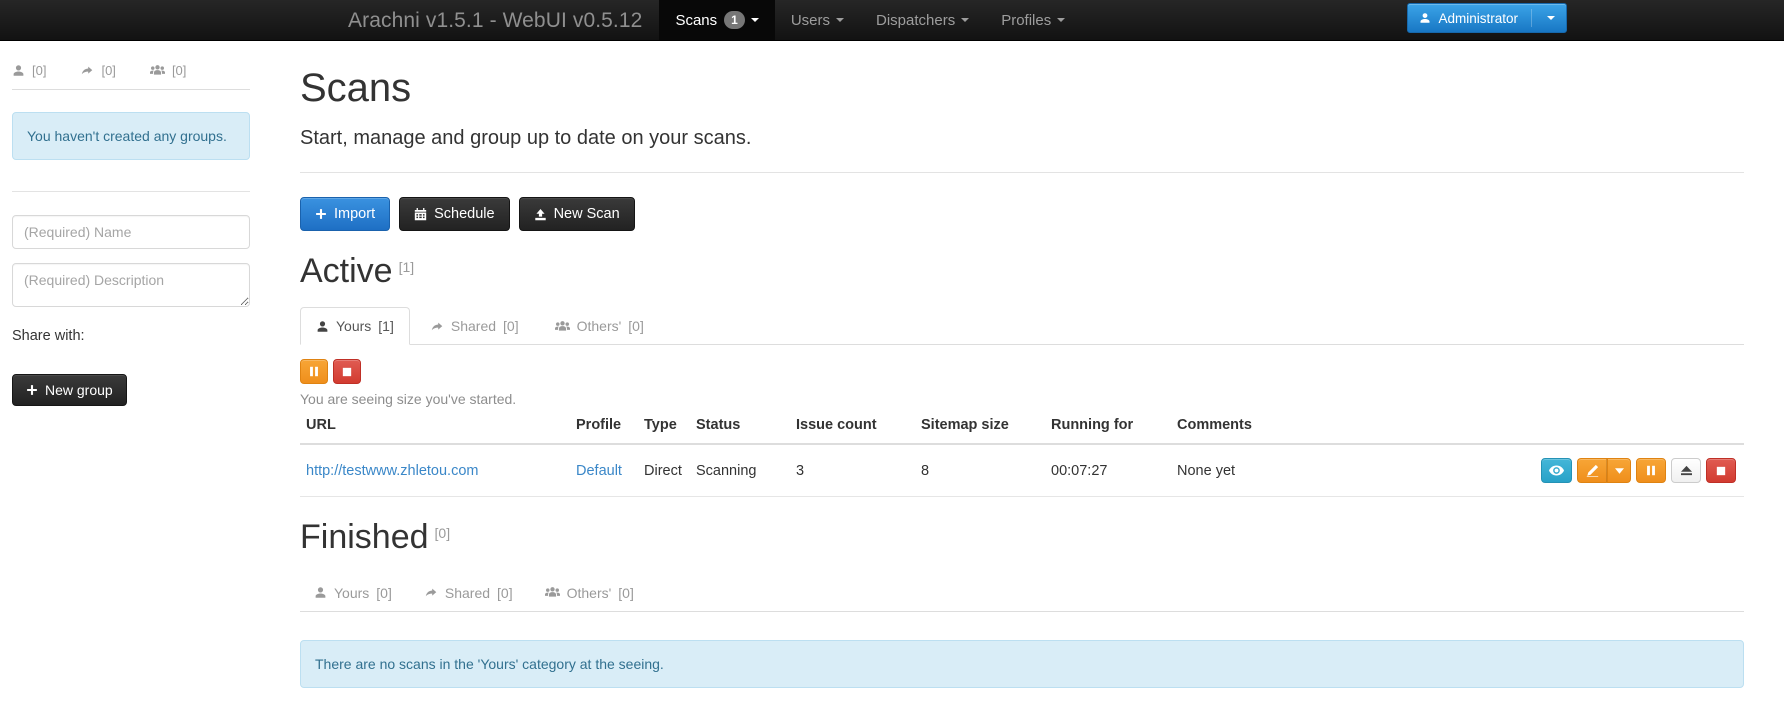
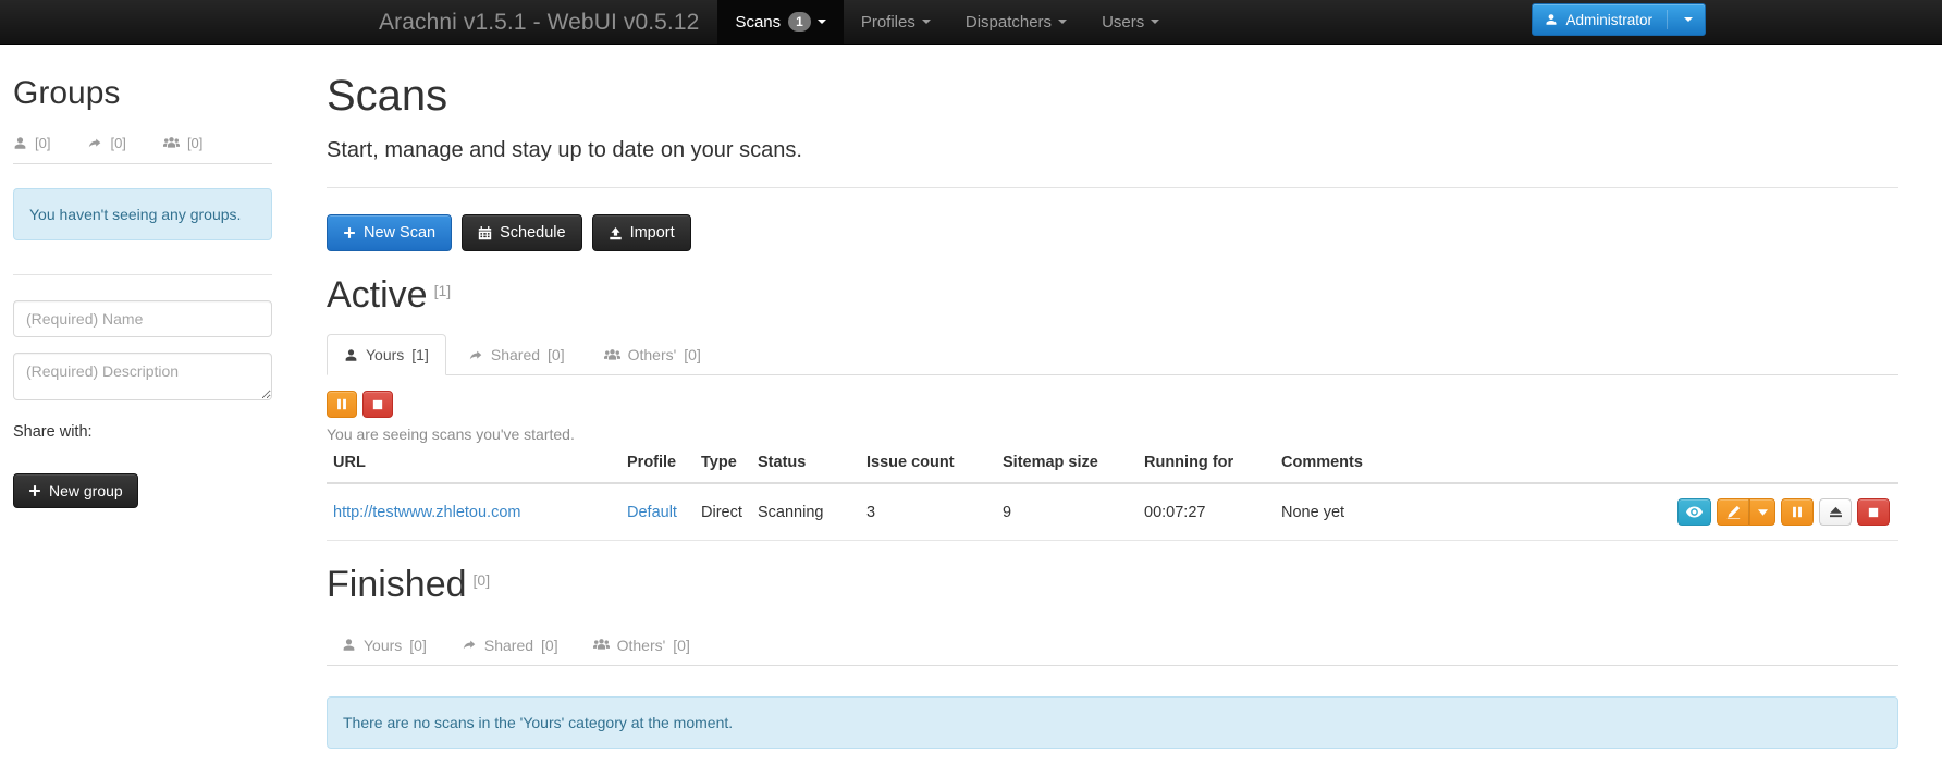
  Arachni v1.5.1 - WebUI v0.5.12
  Scans
  1
- Users
+ Profiles
  Dispatchers
- Profiles
+ Users
  Administrator
+ Groups
  [0]
  [0]
  [0]
- You haven't created any groups.
+ You haven't seeing any groups.
  (Required) Name
  (Required) Description
  Share with:
  New group
  Scans
- Start, manage and group up to date on your scans.
+ Start, manage and stay up to date on your scans.
- Import
+ New Scan
  Schedule
- New Scan
+ Import
  Active [1]
  Yours
  [1]
  Shared
  [0]
  Others'
  [0]
- You are seeing size you've started.
+ You are seeing scans you've started.
  URL	Profile	Type	Status	Issue count	Sitemap size	Running for	Comments
- http://testwww.zhletou.com	Default	Direct	Scanning	3	8	00:07:27	None yet
+ http://testwww.zhletou.com	Default	Direct	Scanning	3	9	00:07:27	None yet
  Finished [0]
  Yours
  [0]
  Shared
  [0]
  Others'
  [0]
- There are no scans in the 'Yours' category at the seeing.
+ There are no scans in the 'Yours' category at the moment.
